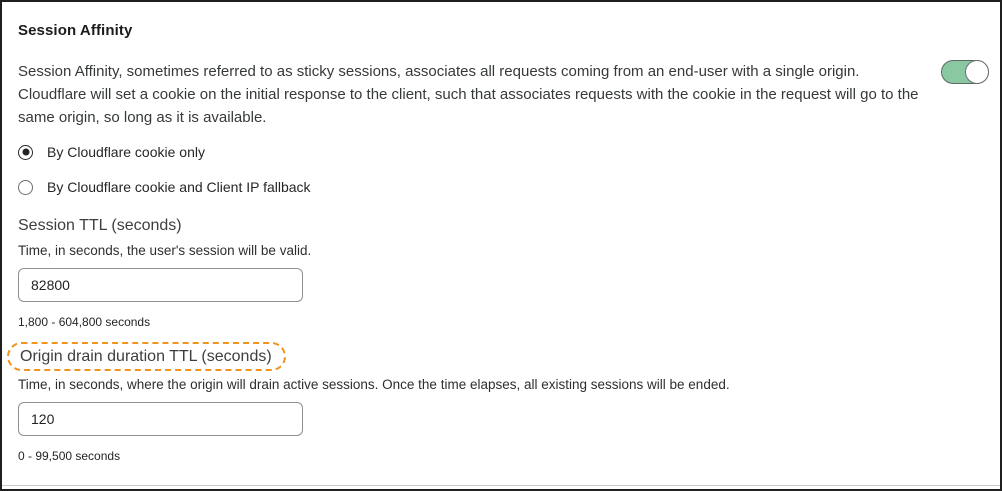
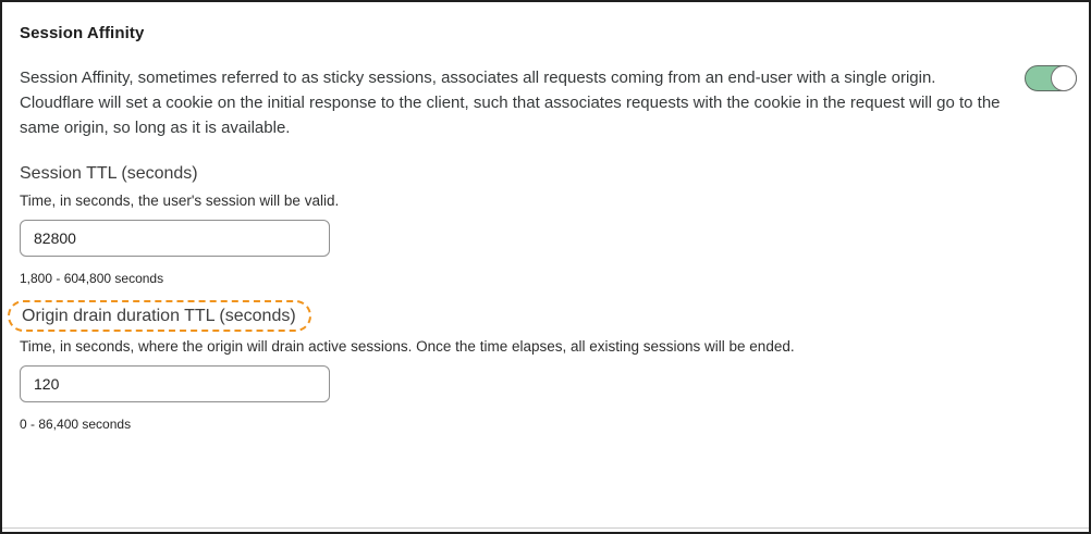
  Session Affinity
  Session Affinity, sometimes referred to as sticky sessions, associates all requests coming from an end-user with a single origin. Cloudflare will set a cookie on the initial response to the client, such that associates requests with the cookie in the request will go to the same origin, so long as it is available.
- By Cloudflare cookie only
- By Cloudflare cookie and Client IP fallback
  Session TTL (seconds)
  Time, in seconds, the user's session will be valid.
  82800
  1,800 - 604,800 seconds
  Origin drain duration TTL (seconds)
  Time, in seconds, where the origin will drain active sessions. Once the time elapses, all existing sessions will be ended.
  120
- 0 - 99,500 seconds
+ 0 - 86,400 seconds
